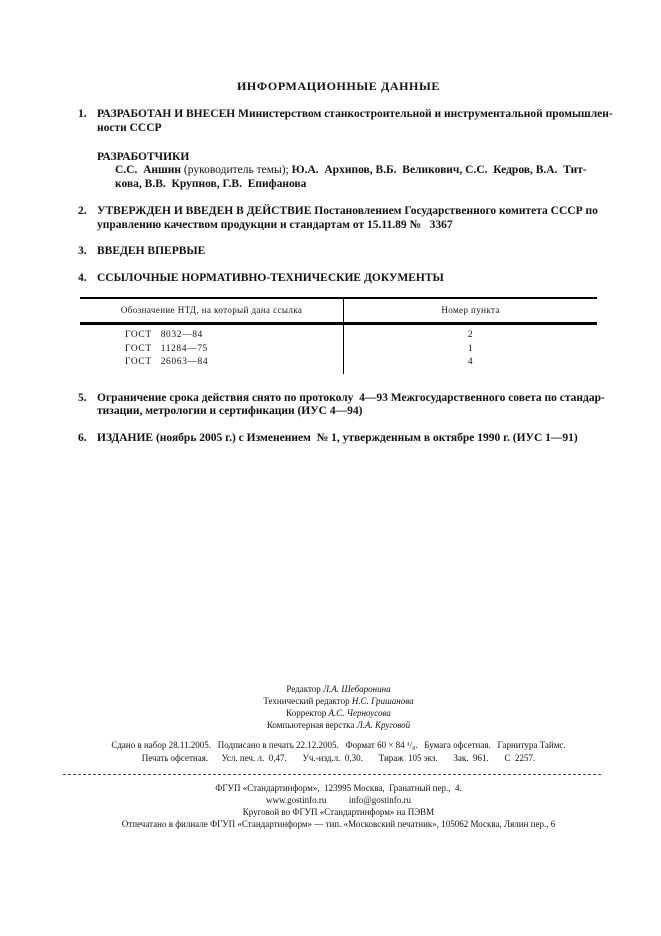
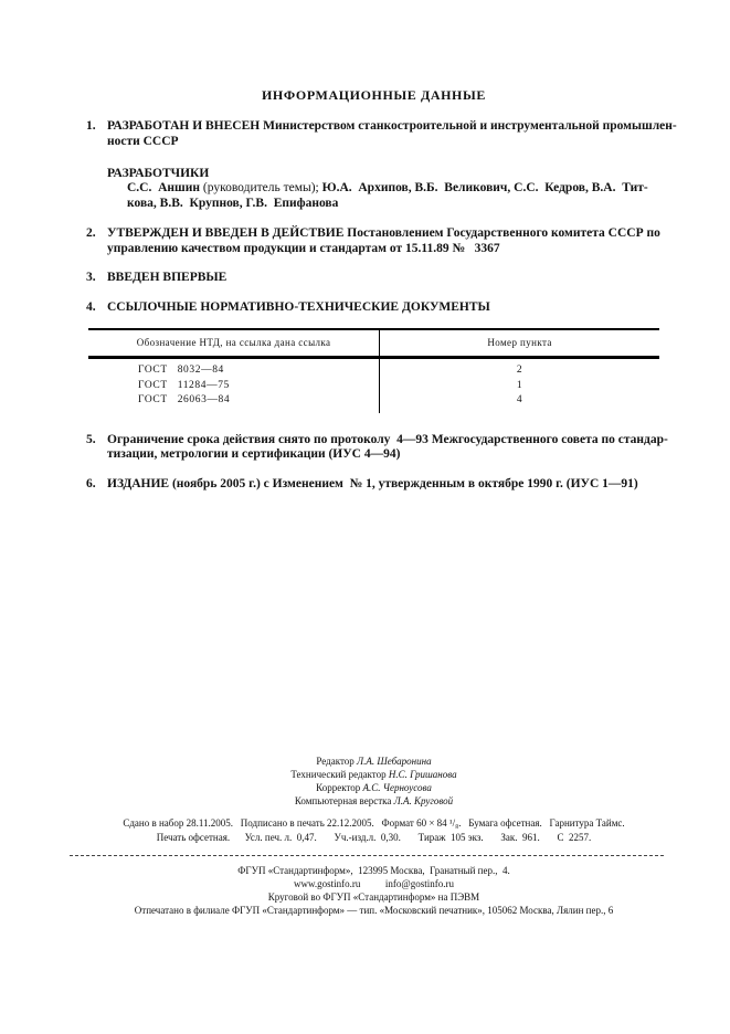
  ИНФОРМАЦИОННЫЕ ДАННЫЕ
  1.
  РАЗРАБОТАН И ВНЕСЕН Министерством станкостроительной и инструментальной промышлен-
  ности СССР
  РАЗРАБОТЧИКИ
  С.С. Аншин (руководитель темы); Ю.А. Архипов, В.Б. Великович, С.С. Кедров, В.А. Тит-
  кова, В.В. Крупнов, Г.В. Епифанова
  2.
  УТВЕРЖДЕН И ВВЕДЕН В ДЕЙСТВИЕ Постановлением Государственного комитета СССР по
  управлению качеством продукции и стандартам от 15.11.89 № 3367
  3.
  ВВЕДЕН ВПЕРВЫЕ
  4.
  ССЫЛОЧНЫЕ НОРМАТИВНО-ТЕХНИЧЕСКИЕ ДОКУМЕНТЫ
- Обозначение НТД, на который дана ссылка	Номер пункта
+ Обозначение НТД, на ссылка дана ссылка	Номер пункта
  ГОСТ 8032—84	2
  ГОСТ 11284—75	1
  ГОСТ 26063—84	4
  5.
  Ограничение срока действия снято по протоколу 4—93 Межгосударственного совета по стандар-
  тизации, метрологии и сертификации (ИУС 4—94)
  6.
  ИЗДАНИЕ (ноябрь 2005 г.) с Изменением № 1, утвержденным в октябре 1990 г. (ИУС 1—91)
  Редактор Л.А. Шебаронина
  Технический редактор Н.С. Гришанова
  Корректор А.С. Черноусова
  Компьютерная верстка Л.А. Круговой
  Сдано в набор 28.11.2005. Подписано в печать 22.12.2005. Формат 60 × 84 ¹/₈. Бумага офсетная. Гарнитура Таймс.
  Печать офсетная. Усл. печ. л. 0,47. Уч.-изд.л. 0,30. Тираж 105 экз. Зак. 961. С 2257.
  ФГУП «Стандартинформ», 123995 Москва, Гранатный пер., 4.
  www.gostinfo.ru info@gostinfo.ru
  Круговой во ФГУП «Стандартинформ» на ПЭВМ
  Отпечатано в филиале ФГУП «Стандартинформ» — тип. «Московский печатник», 105062 Москва, Лялин пер., 6
